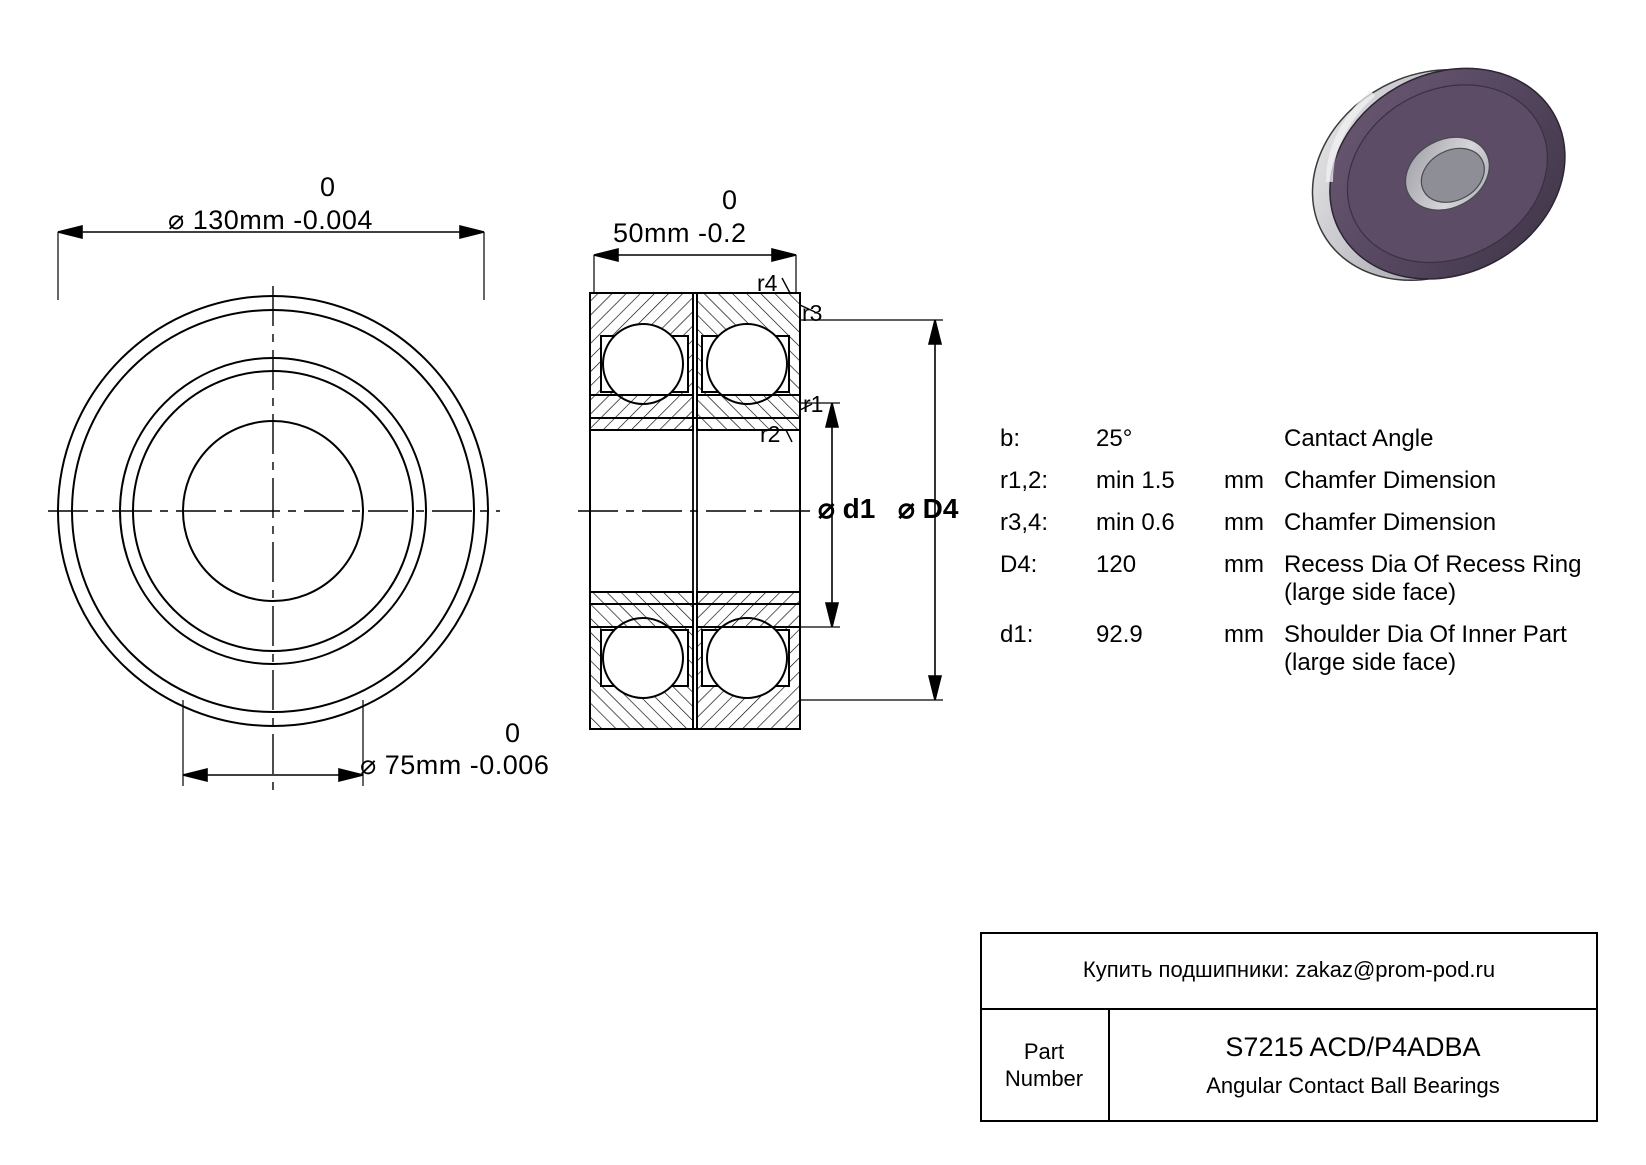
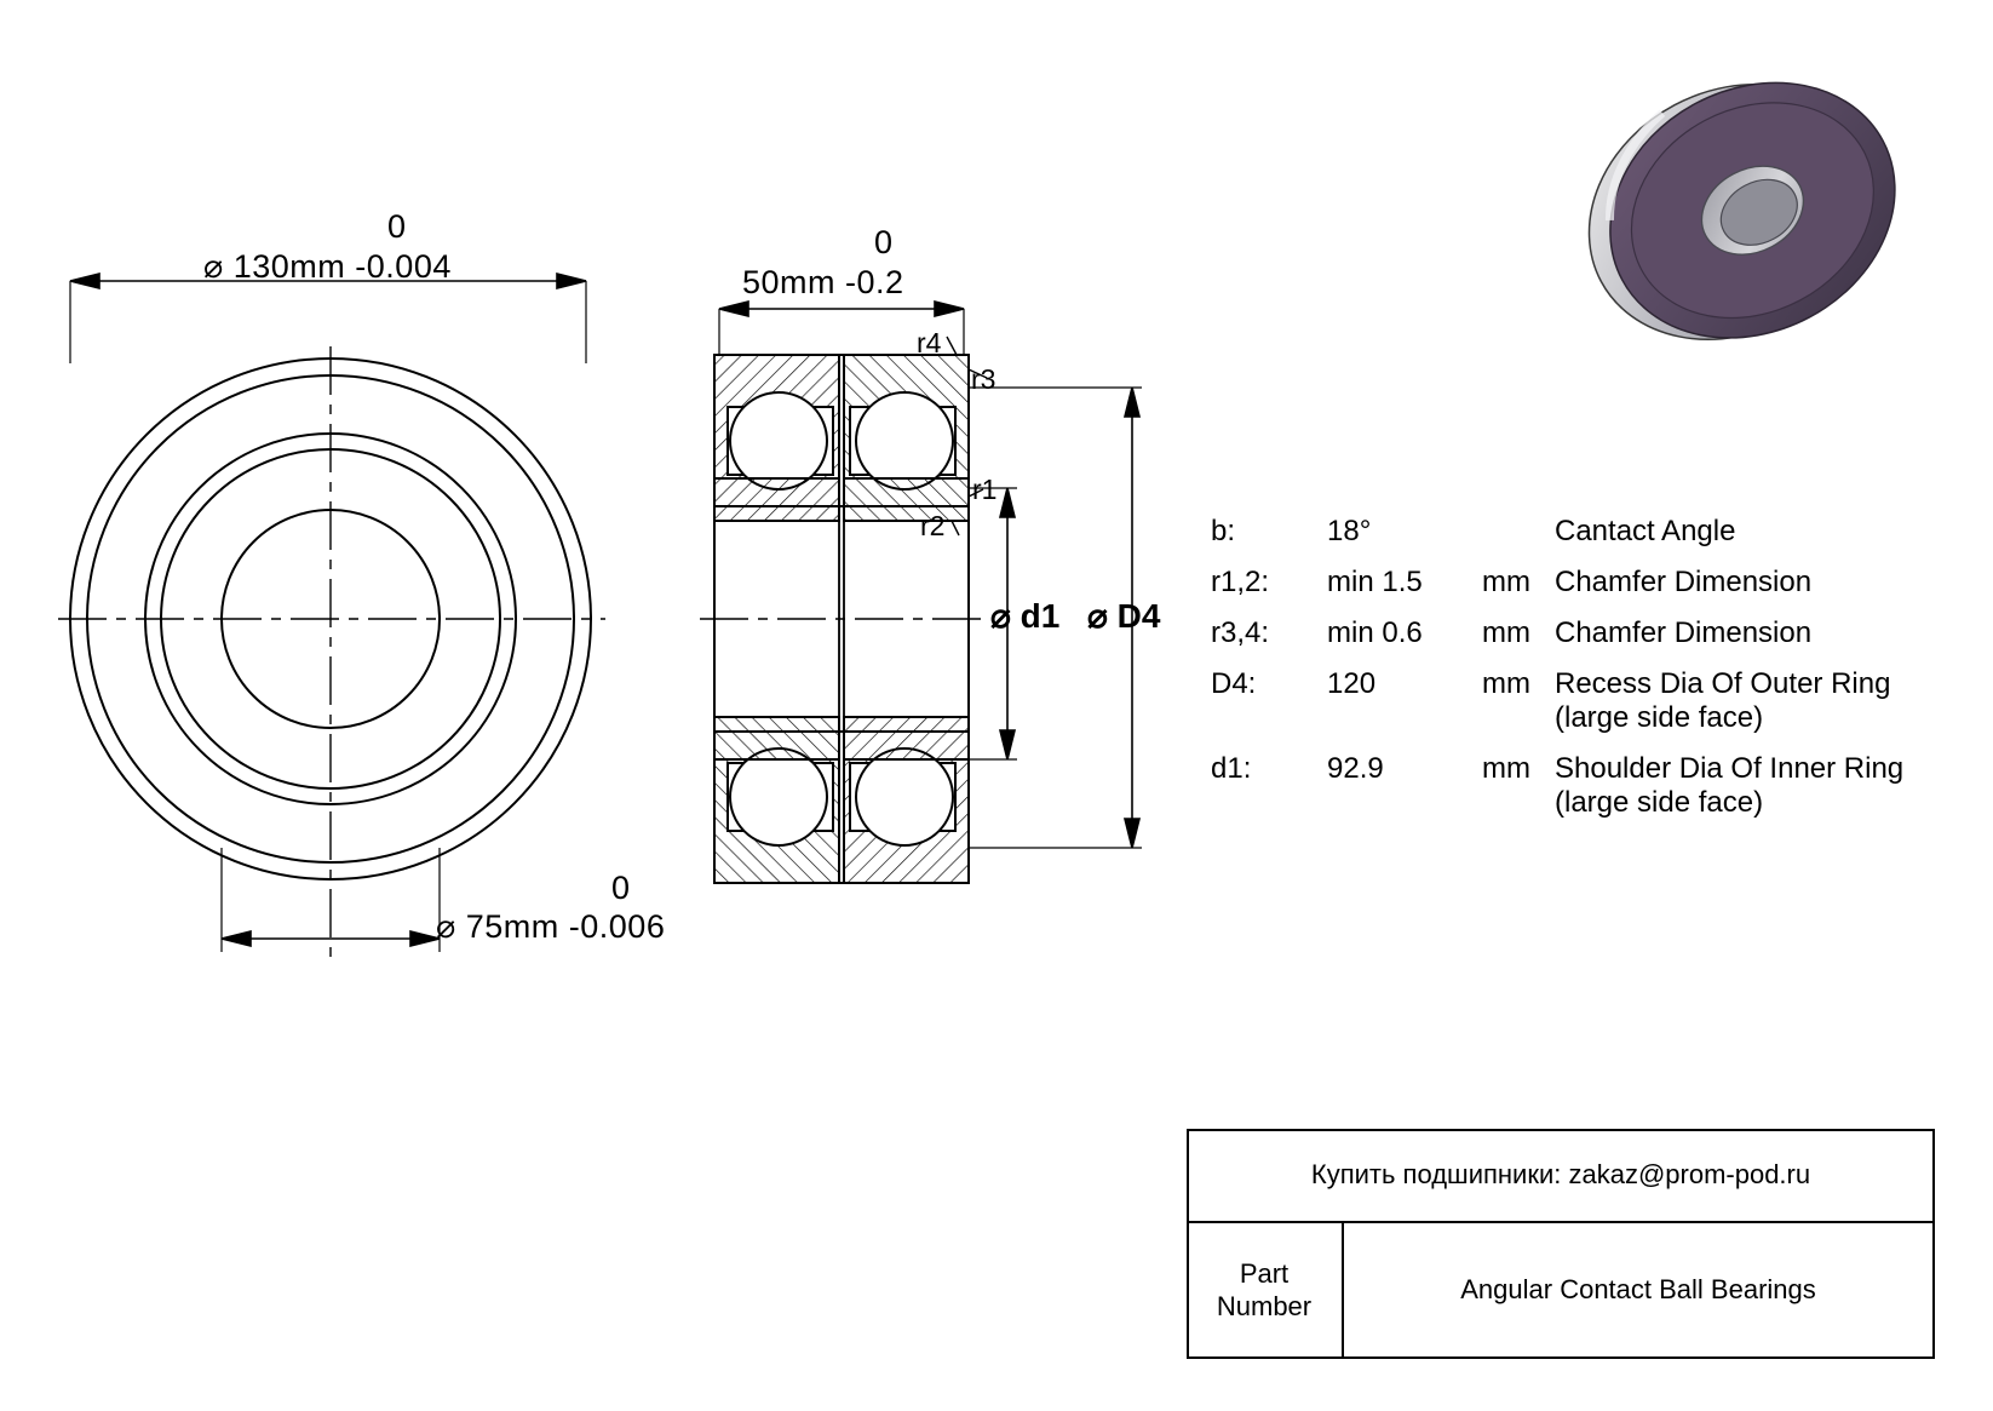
  0
  ⌀ 130mm -0.004
  0
  ⌀ 75mm -0.006
  0
  50mm -0.2
  r4
  r3
  r1
  r2
  ⌀ d1
  ⌀ D4
  b:
- 25°
+ 18°
  Cantact Angle
  r1,2:
  min 1.5
  mm
  Chamfer Dimension
  r3,4:
  min 0.6
  mm
  Chamfer Dimension
  D4:
  120
  mm
- Recess Dia Of Recess Ring
+ Recess Dia Of Outer Ring
  (large side face)
  d1:
  92.9
  mm
- Shoulder Dia Of Inner Part
+ Shoulder Dia Of Inner Ring
  (large side face)
  Купить подшипники: zakaz@prom-pod.ru
  Part
  Number
- S7215 ACD/P4ADBA
  Angular Contact Ball Bearings
